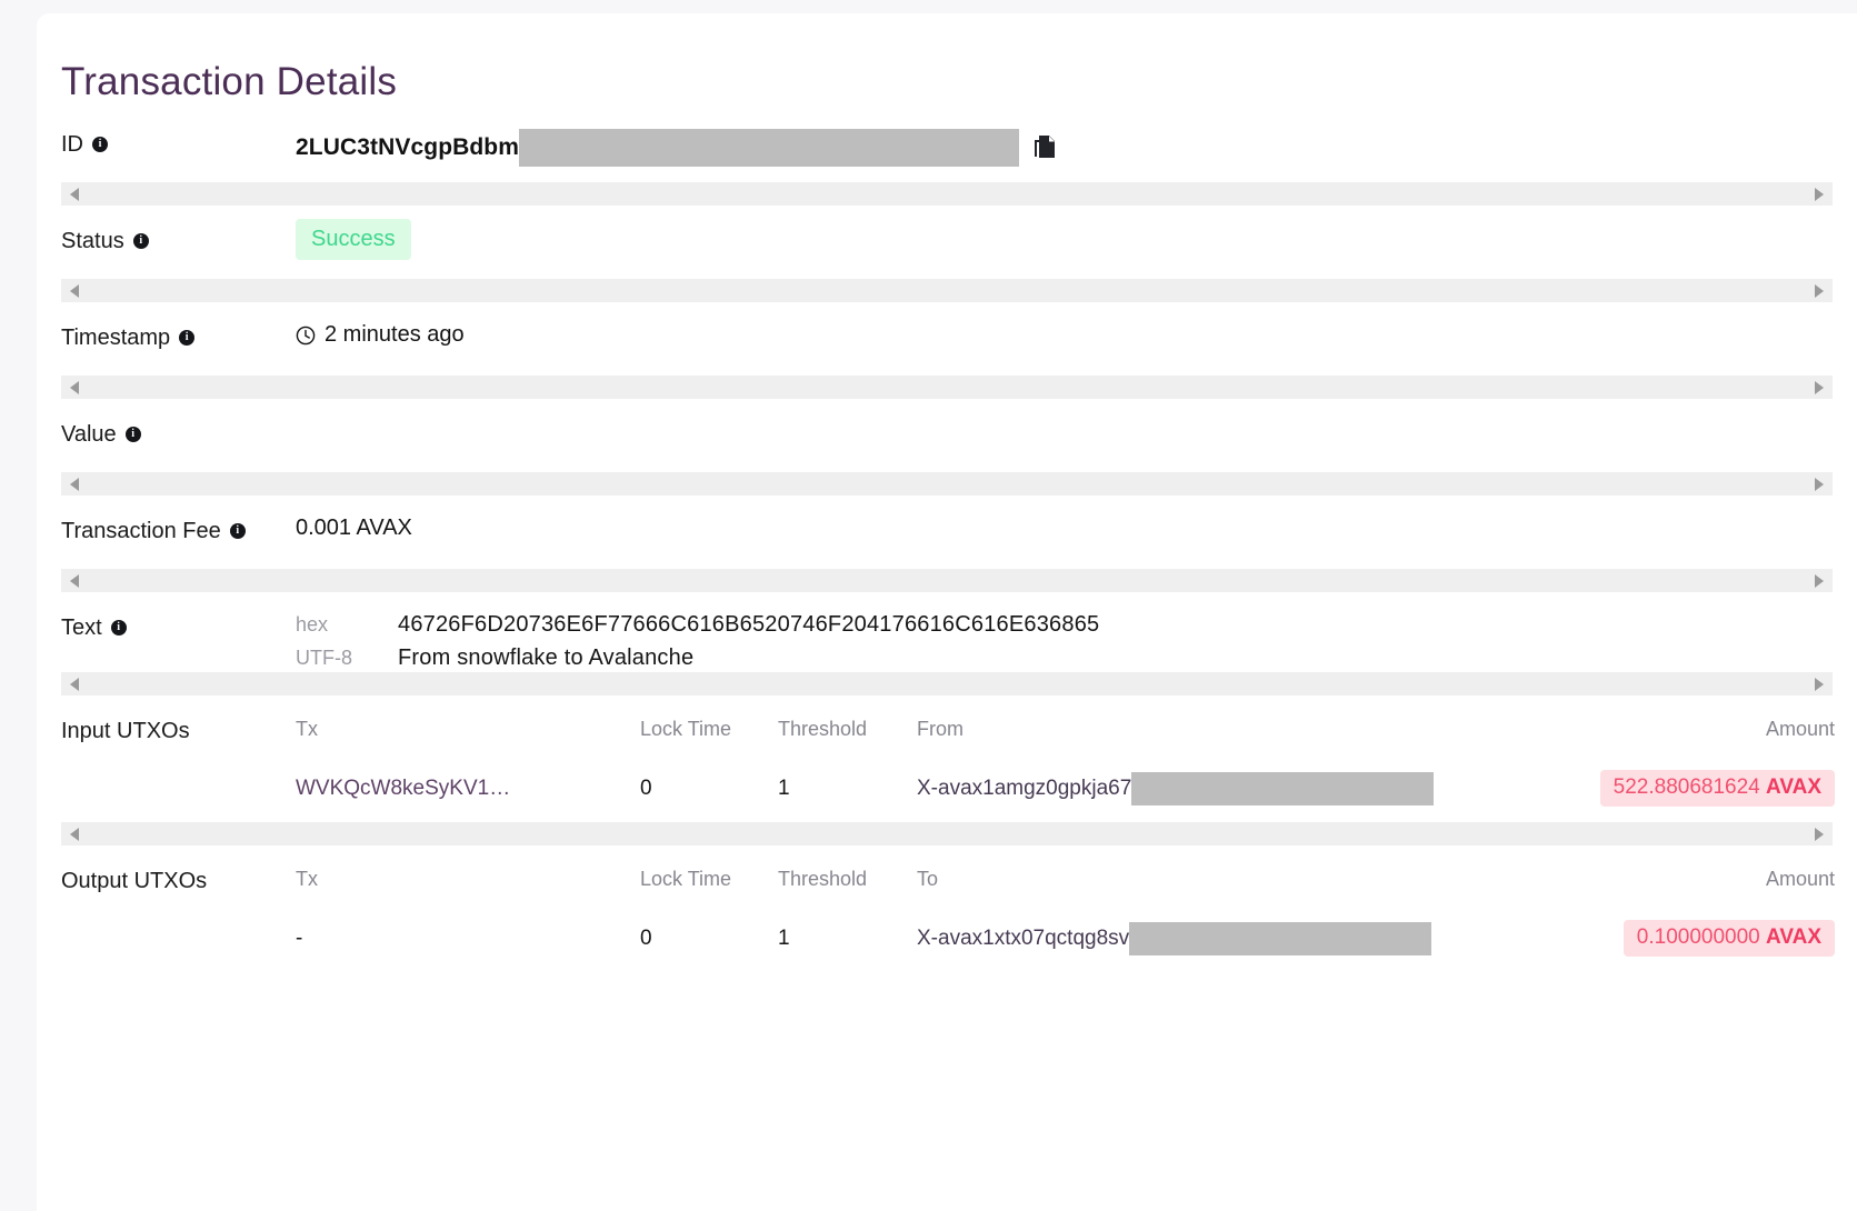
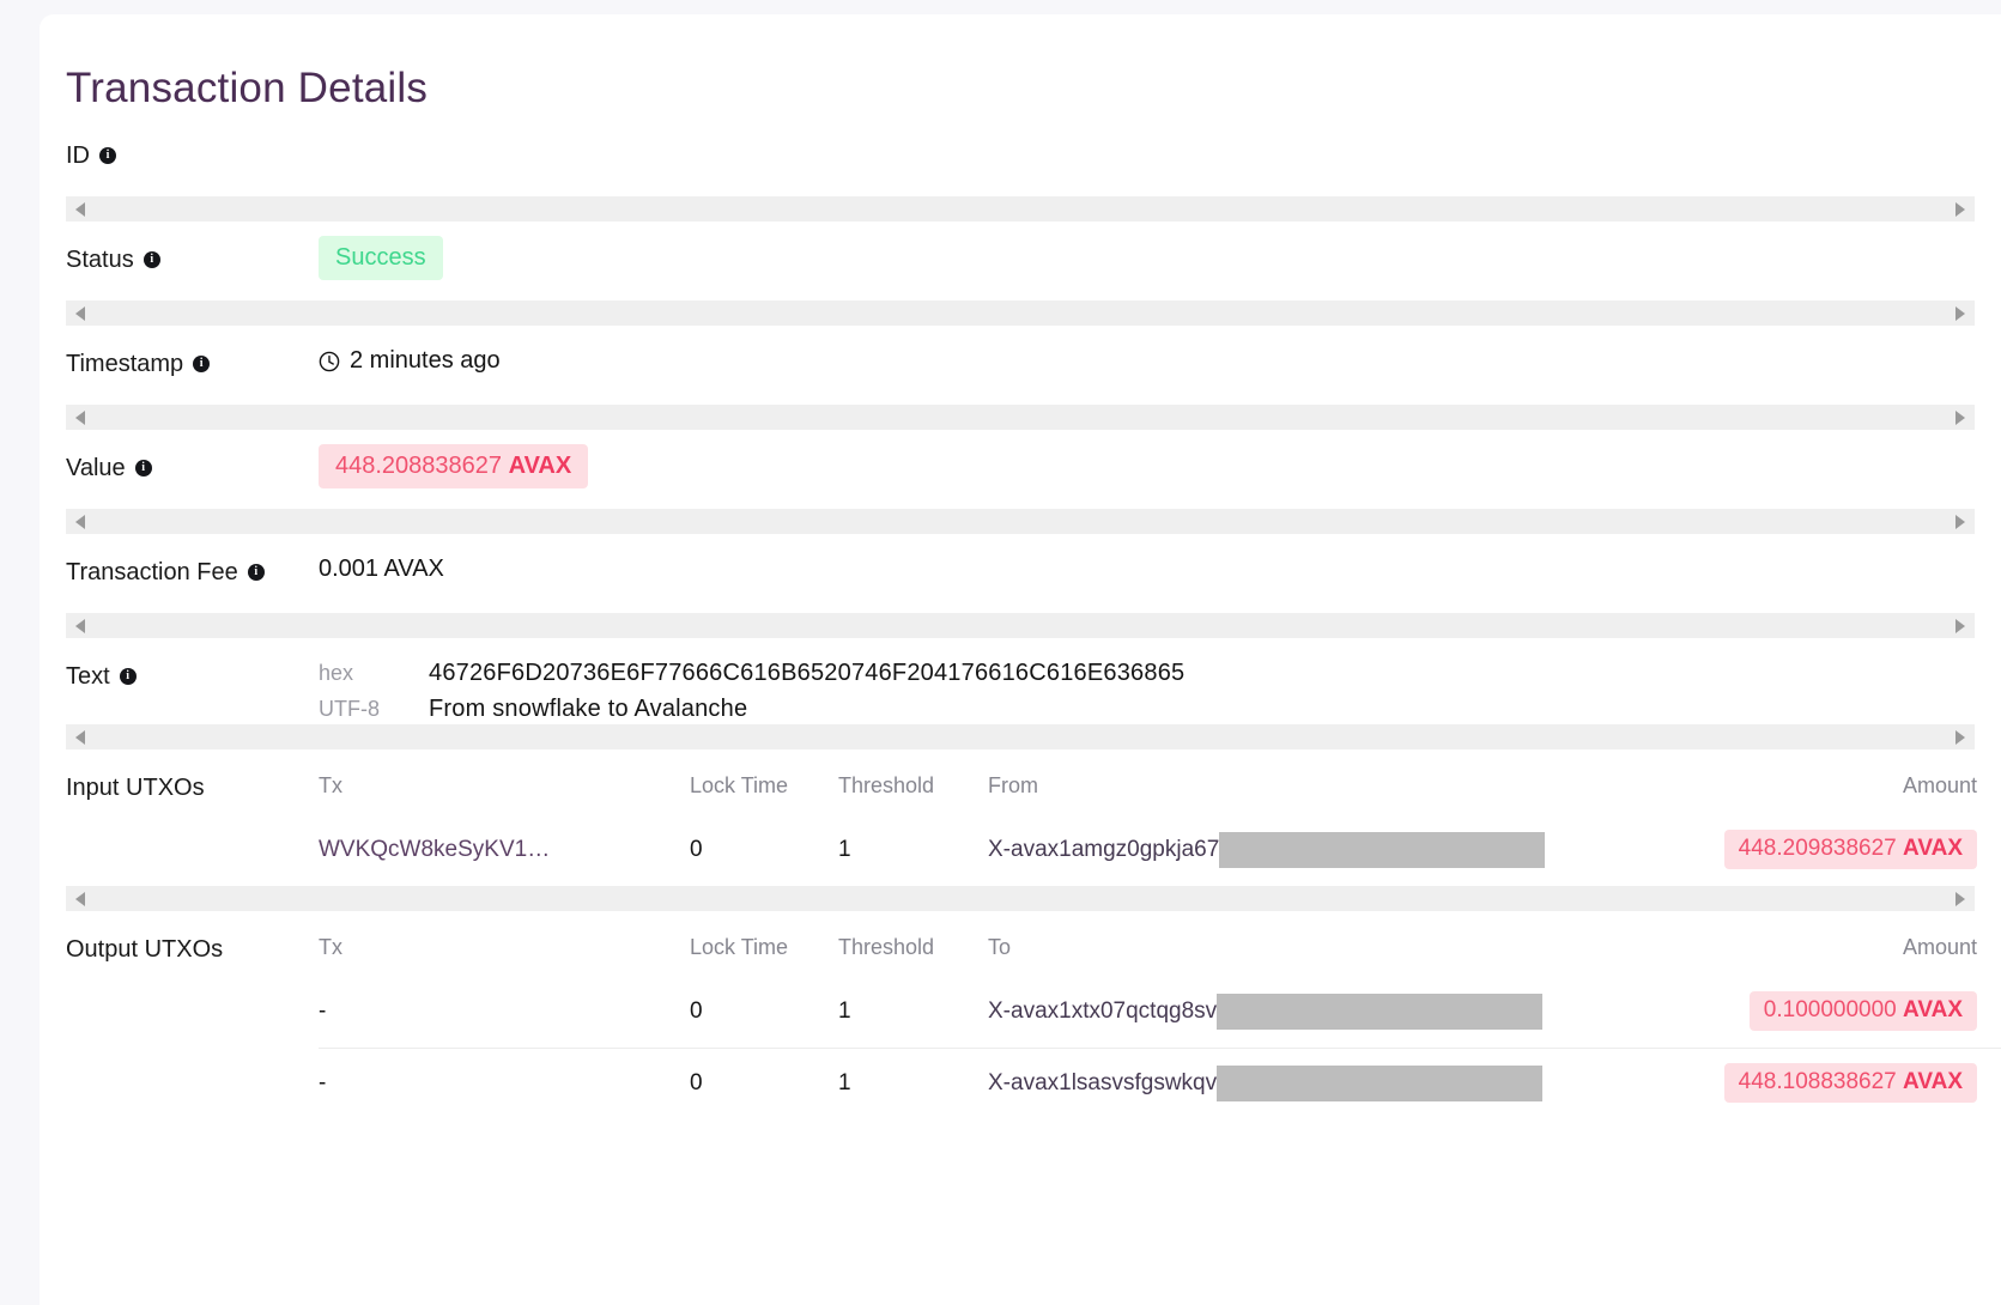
  Transaction Details
  ID
  i
- 2LUC3tNVcgpBdbm
  Status
  i
  Success
  Timestamp
  i
  2 minutes ago
  Value
  i
+ 448.208838627 AVAX
  Transaction Fee
  i
  0.001 AVAX
  Text
  i
  hex
  46726F6D20736E6F77666C616B6520746F204176616C616E636865
  UTF-8
  From snowflake to Avalanche
  Input UTXOs
  Tx	Lock Time	Threshold	From	Amount
- WVKQcW8keSyKV1…	0	1	X-avax1amgz0gpkja67	522.880681624 AVAX
+ WVKQcW8keSyKV1…	0	1	X-avax1amgz0gpkja67	448.209838627 AVAX
  Output UTXOs
  Tx	Lock Time	Threshold	To	Amount
  -	0	1	X-avax1xtx07qctqg8sv	0.100000000 AVAX
+ -	0	1	X-avax1lsasvsfgswkqv	448.108838627 AVAX
